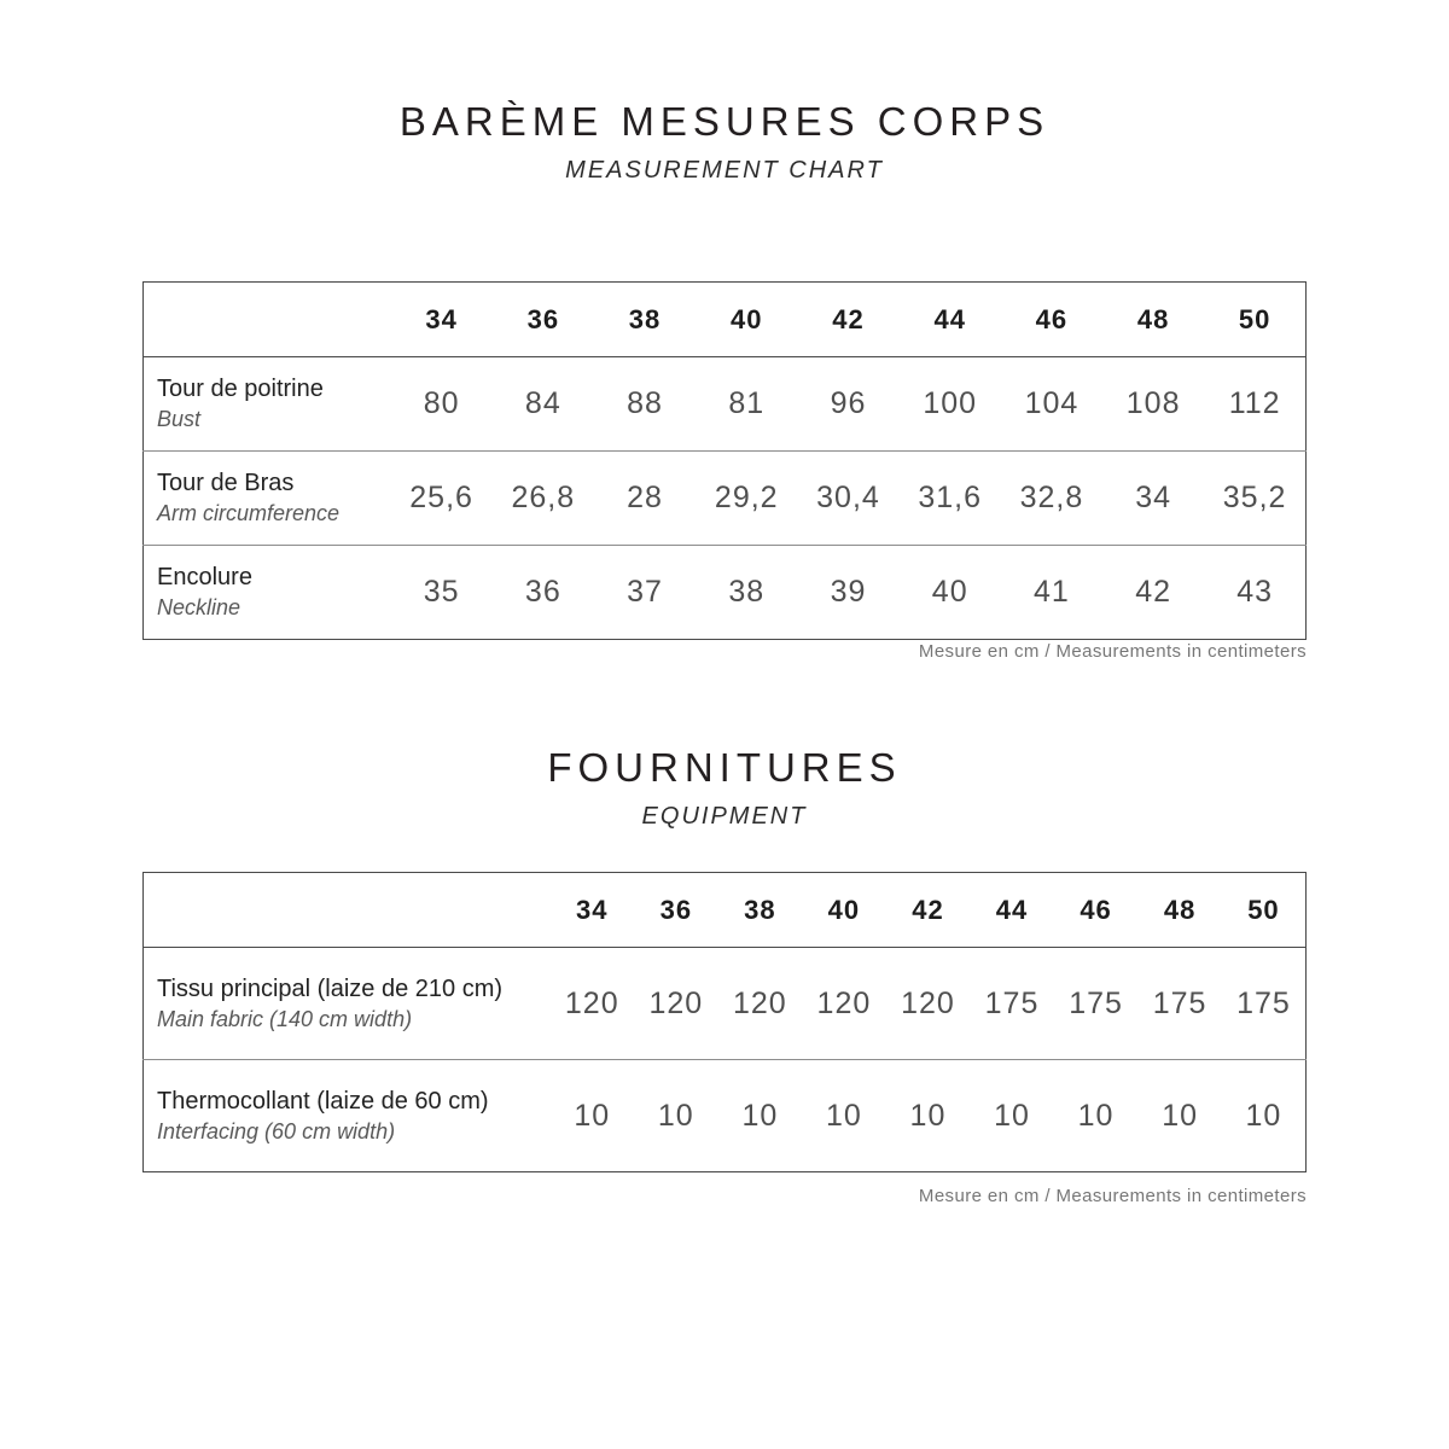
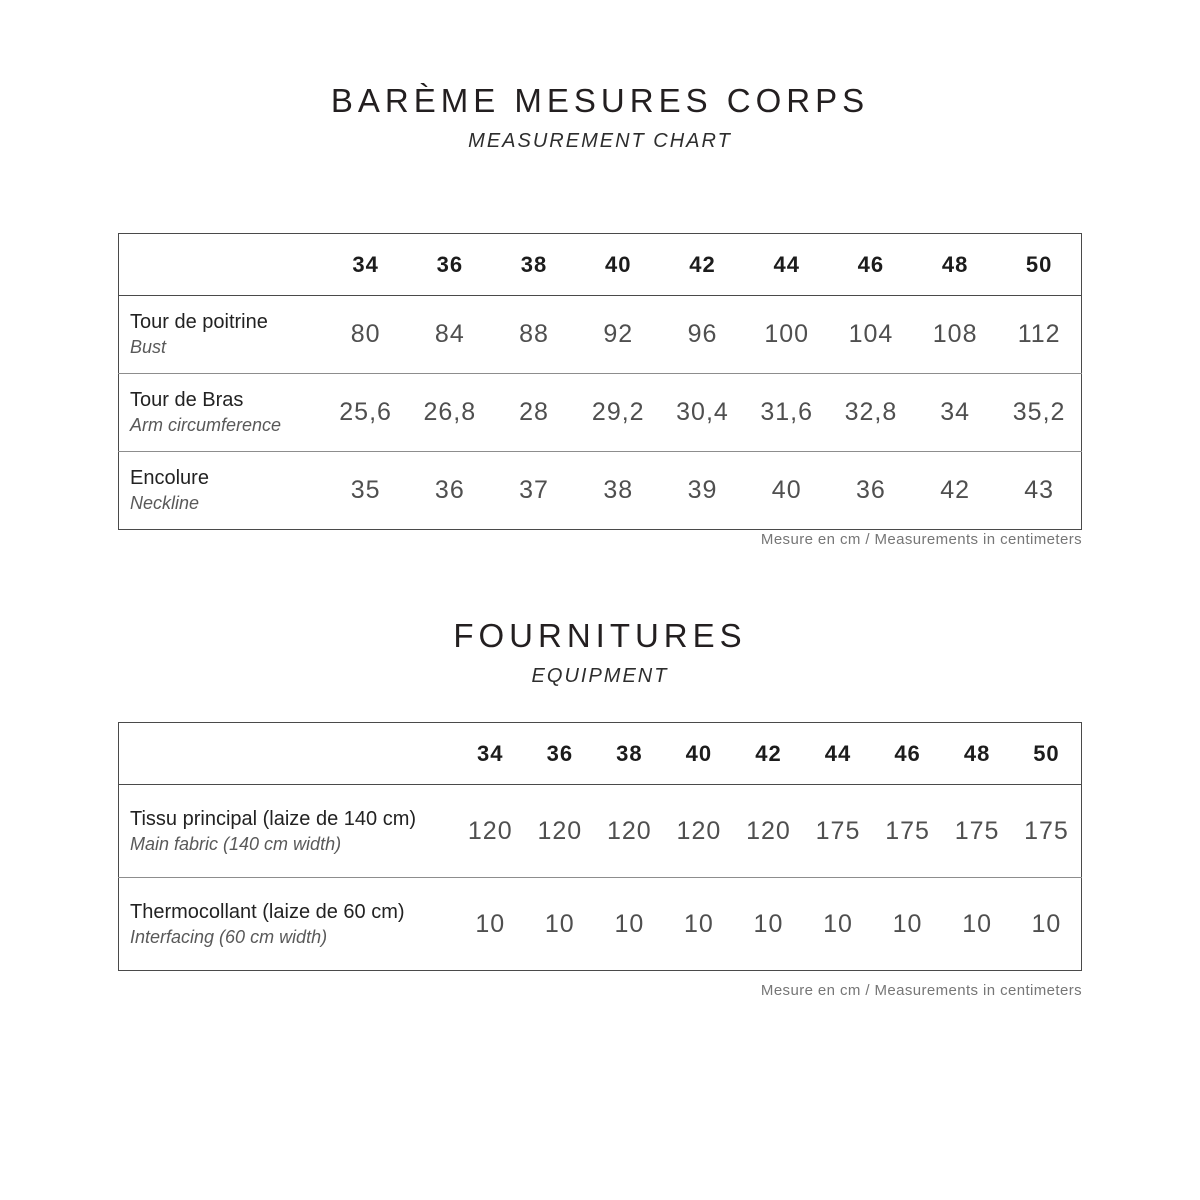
  BARÈME MESURES CORPS
  MEASUREMENT CHART
  	34	36	38	40	42	44	46	48	50
- Tour de poitrineBust	80	84	88	81	96	100	104	108	112
+ Tour de poitrineBust	80	84	88	92	96	100	104	108	112
  Tour de BrasArm circumference	25,6	26,8	28	29,2	30,4	31,6	32,8	34	35,2
- EncolureNeckline	35	36	37	38	39	40	41	42	43
+ EncolureNeckline	35	36	37	38	39	40	36	42	43
  Mesure en cm / Measurements in centimeters
  FOURNITURES
  EQUIPMENT
  	34	36	38	40	42	44	46	48	50
- Tissu principal (laize de 210 cm)Main fabric (140 cm width)	120	120	120	120	120	175	175	175	175
+ Tissu principal (laize de 140 cm)Main fabric (140 cm width)	120	120	120	120	120	175	175	175	175
  Thermocollant (laize de 60 cm)Interfacing (60 cm width)	10	10	10	10	10	10	10	10	10
  Mesure en cm / Measurements in centimeters
